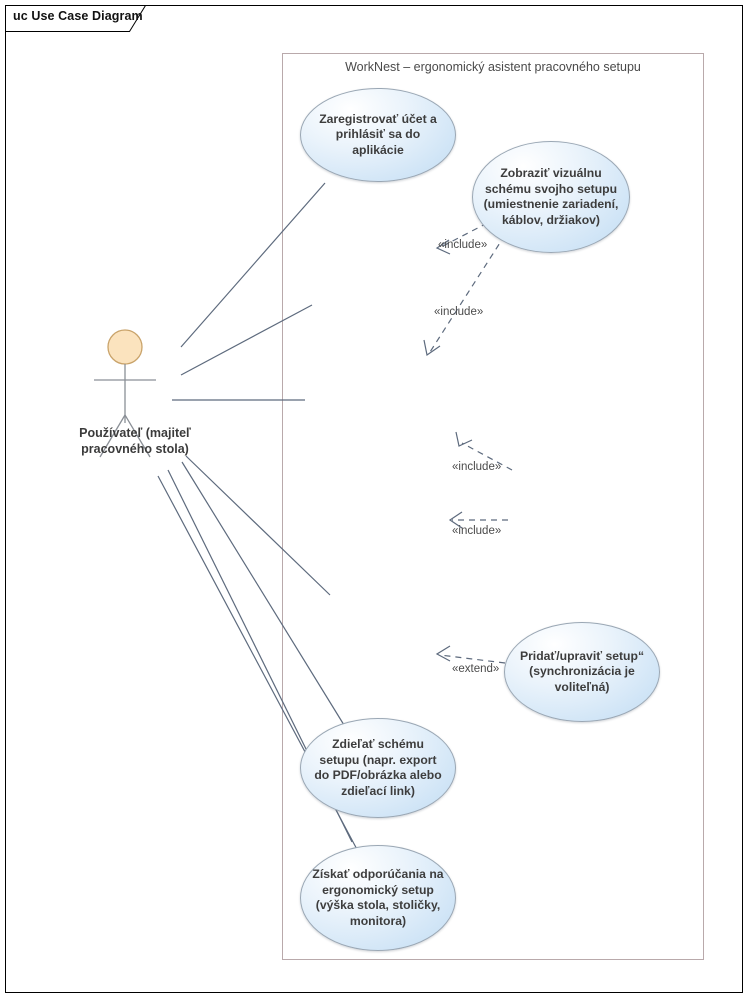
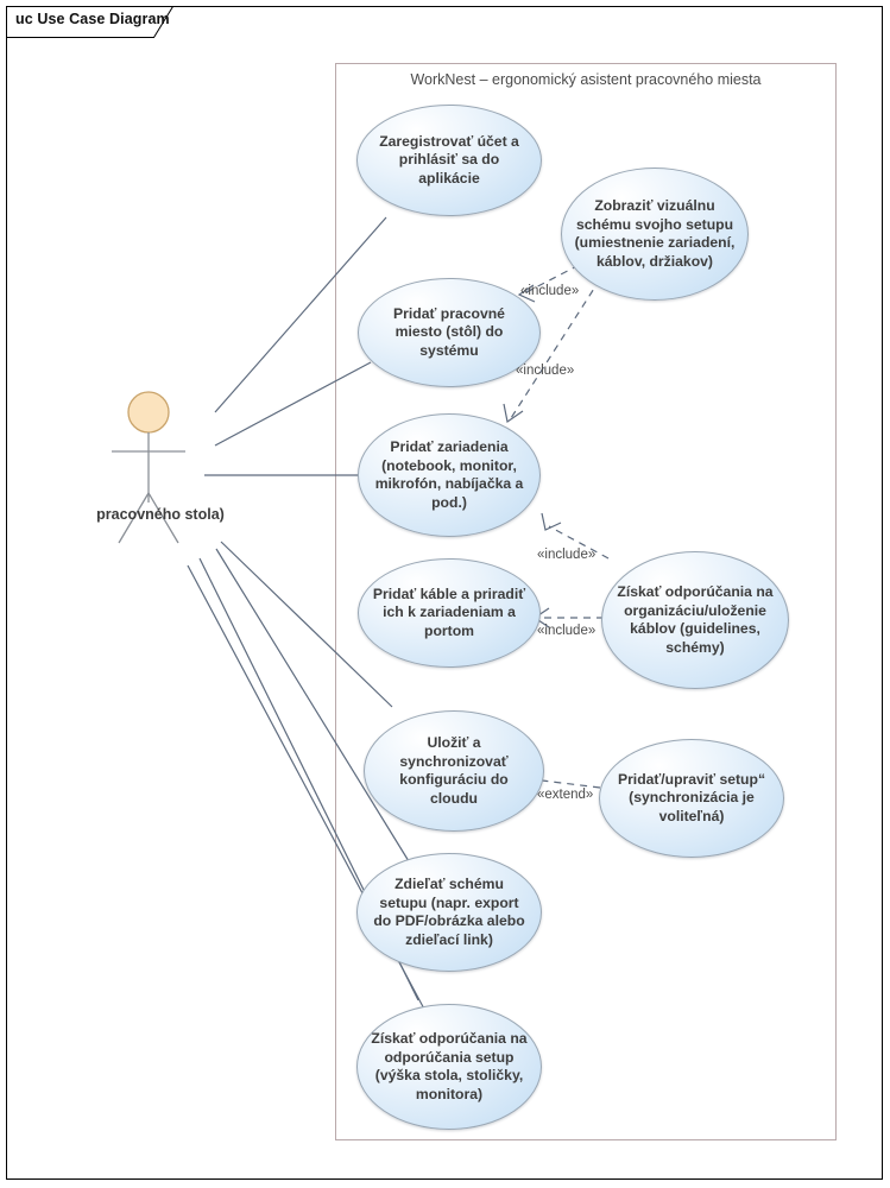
  uc Use Case Diagram
- WorkNest – ergonomický asistent pracovného setupu
+ WorkNest – ergonomický asistent pracovného miesta
- Používateľ (majiteľ
  pracovného stola)
  Zaregistrovať účet a prihlásiť sa do aplikácie
  Zobraziť vizuálnu schému svojho setupu (umiestnenie zariadení, káblov, držiakov)
+ Pridať pracovné miesto (stôl) do systému
+ Pridať zariadenia (notebook, monitor, mikrofón, nabíjačka a pod.)
+ Pridať káble a priradiť ich k zariadeniam a portom
+ Získať odporúčania na organizáciu/uloženie káblov (guidelines, schémy)
+ Uložiť a synchronizovať konfiguráciu do cloudu
  Pridať/upraviť setup“ (synchronizácia je voliteľná)
  Zdieľať schému setupu (napr. export do PDF/obrázka alebo zdieľací link)
- Získať odporúčania na ergonomický setup (výška stola, stoličky, monitora)
+ Získať odporúčania na odporúčania setup (výška stola, stoličky, monitora)
  «include»
  «include»
  «include»
  «include»
  «extend»
